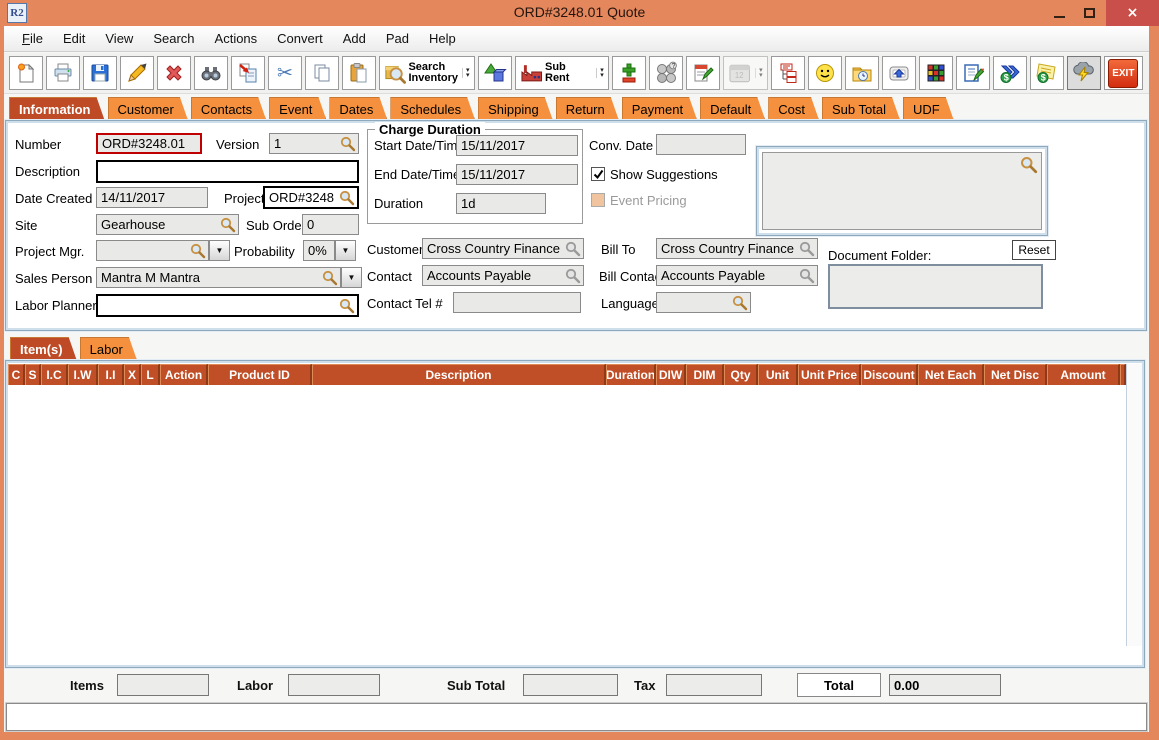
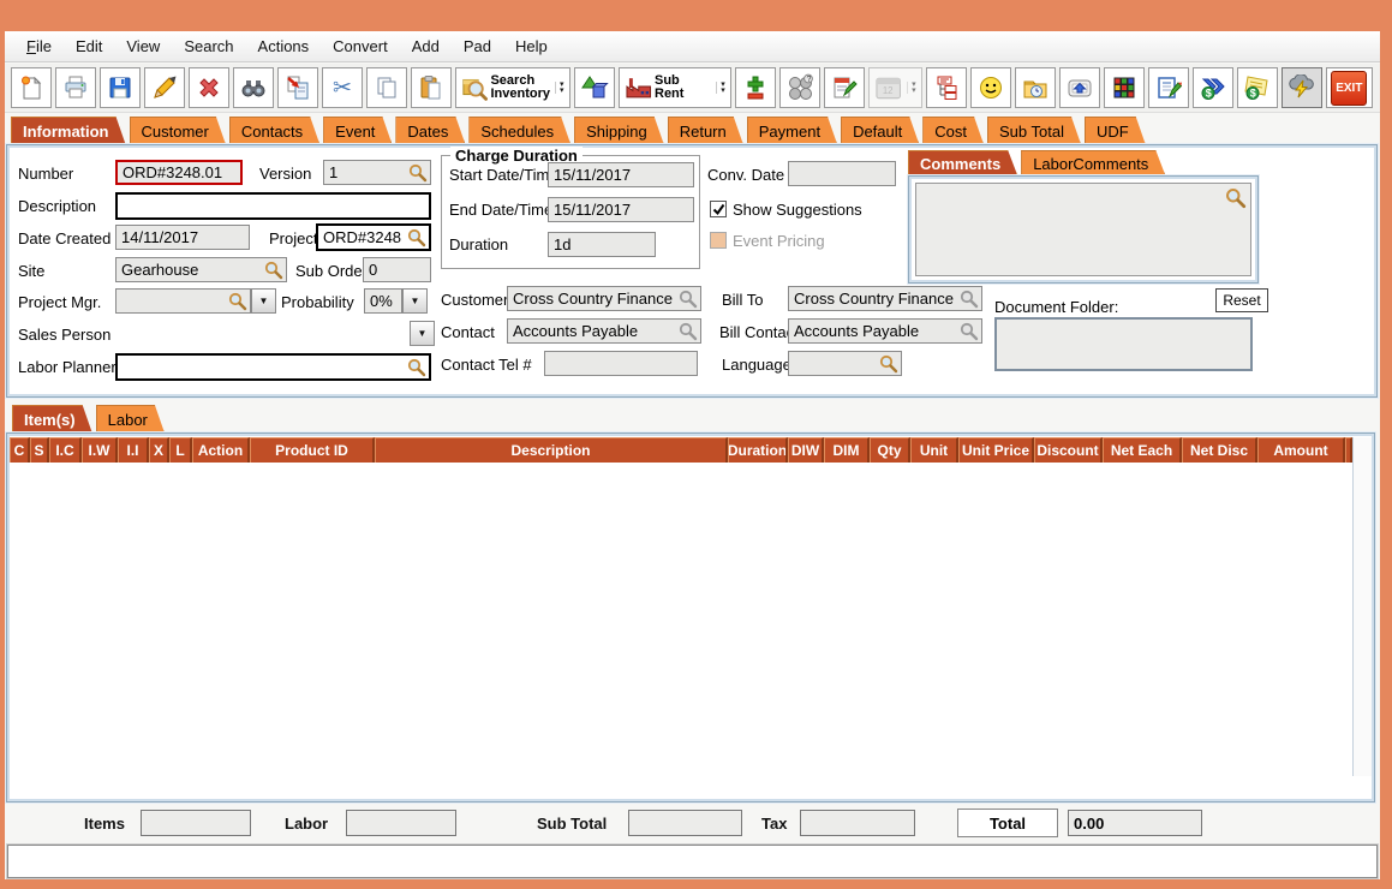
- R2
- ORD#3248.01 Quote
- ×
  File
  Edit
  View
  Search
  Actions
  Convert
  Add
  Pad
  Help
  ✂
  Search
  Inventory
  Sub Rent
  12
  $
  $
  EXIT
  Information
  Customer
  Contacts
  Event
  Dates
  Schedules
  Shipping
  Return
  Payment
  Default
  Cost
  Sub Total
  UDF
  Number
  ORD#3248.01
  Version
  1
  Description
  Date Created
  14/11/2017
  Projec
  ORD#3248
  Site
  Gearhouse
  Sub Orde
  0
  Project Mgr.
  ▼
  Probability
  0%
  ▼
  Sales Person
- Mantra M Mantra
  ▼
  Labor Planner
  Charge Duration
  Start Date/Tim
  15/11/2017
  End Date/Tim
  15/11/2017
  Duration
  1d
  Conv. Date
  Show Suggestions
  Event Pricing
  Custome
  Cross Country Finance
  Bill To
  Cross Country Finance
  Contact
  Accounts Payable
  Bill Conta
  Accounts Payable
  Contact Tel #
  Languag
+ Comments
+ LaborComments
  Document Folder:
  Reset
  Item(s)
  Labor
  C
  S
  I.C
  I.W
  I.I
  X
  L
  Action
  Product ID
  Description
  Duration
  DIW
  DIM
  Qty
  Unit
  Unit Price
  Discount
  Net Each
  Net Disc
  Amount
  Items
  Labor
  Sub Total
  Tax
  Total
  0.00
